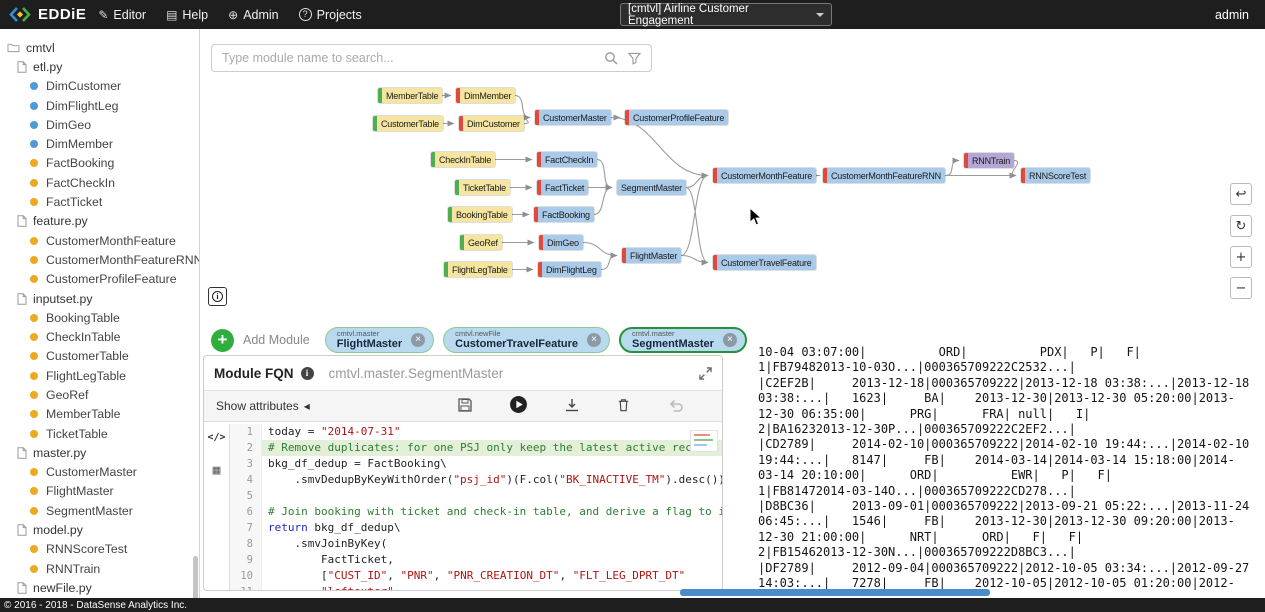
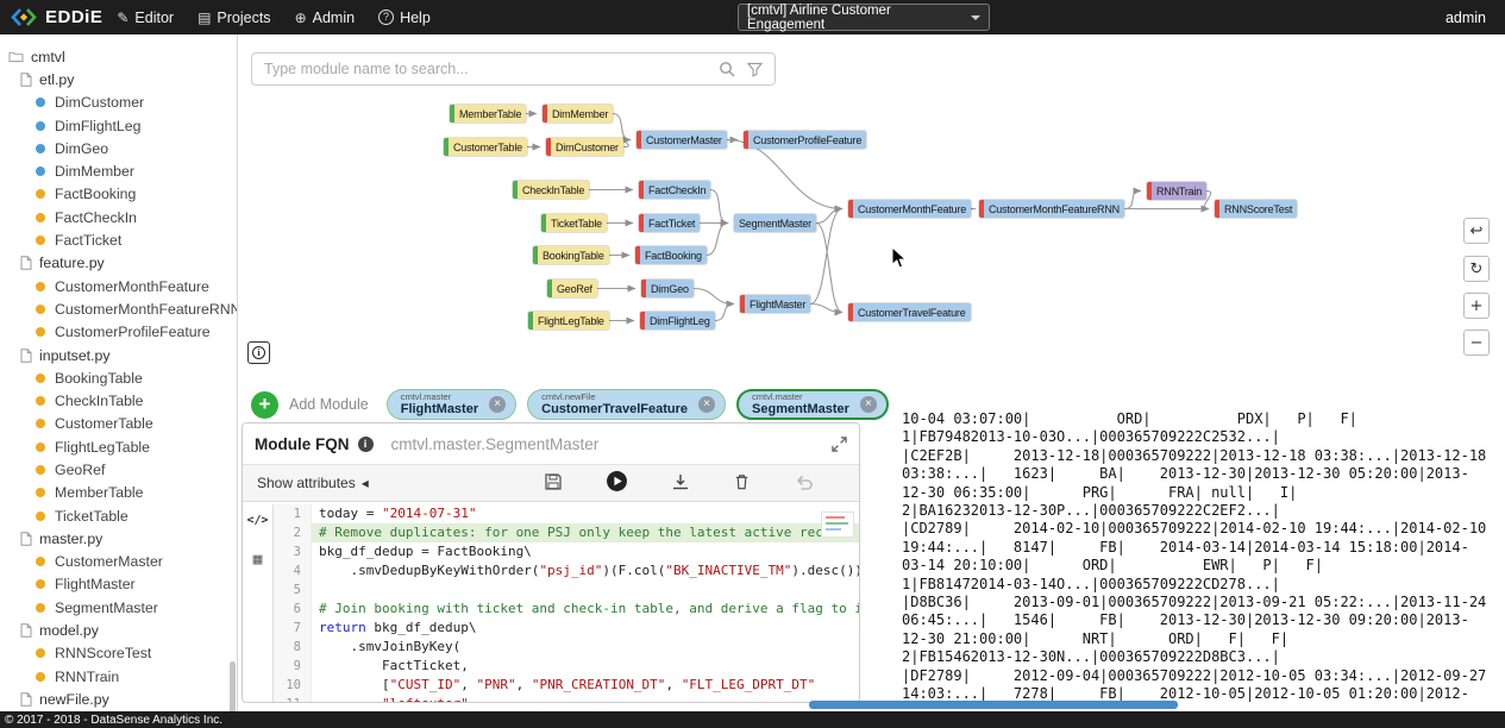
  EDDiE
  ✎
  Editor
  ▤
- Help
+ Projects
  ⊕
  Admin
  ?
- Projects
+ Help
  [cmtvl] Airline Customer Engagement
  admin
  cmtvl
  etl.py
  DimCustomer
  DimFlightLeg
  DimGeo
  DimMember
  FactBooking
  FactCheckIn
  FactTicket
  feature.py
  CustomerMonthFeature
  CustomerMonthFeatureRNN
  CustomerProfileFeature
  inputset.py
  BookingTable
  CheckInTable
  CustomerTable
  FlightLegTable
  GeoRef
  MemberTable
  TicketTable
  master.py
  CustomerMaster
  FlightMaster
  SegmentMaster
  model.py
  RNNScoreTest
  RNNTrain
  newFile.py
  MemberTable
  DimMember
  CustomerTable
  DimCustomer
  CustomerMaster
  CustomerProfileFeature
  CheckInTable
  FactCheckIn
  TicketTable
  FactTicket
  SegmentMaster
  BookingTable
  FactBooking
  GeoRef
  DimGeo
  FlightLegTable
  DimFlightLeg
  FlightMaster
  CustomerTravelFeature
  CustomerMonthFeature
  CustomerMonthFeatureRNN
  RNNTrain
  RNNScoreTest
  Type module name to search...
  ↩
  ↻
  +
  −
  i
  +
  Add Module
  cmtvl.master
  FlightMaster
  ×
  cmtvl.newFile
  CustomerTravelFeature
  ×
  cmtvl.master
  SegmentMaster
  ×
  Module FQN
  i
  cmtvl.master.SegmentMaster
  Show attributes
  ◂
  </>
  ▦
  1
  today = "2014-07-31"
  2
  # Remove duplicates: for one PSJ only keep the latest active rec
  3
  bkg_df_dedup = FactBooking\
  4
  .smvDedupByKeyWithOrder("psj_id")(F.col("BK_INACTIVE_TM").desc())
  5
  6
  # Join booking with ticket and check-in table, and derive a flag to i
  7
  return bkg_df_dedup\
  8
  .smvJoinByKey(
  9
  FactTicket,
  10
  ["CUST_ID", "PNR", "PNR_CREATION_DT", "FLT_LEG_DPRT_DT"
  10-04 03:07:00| ORD| PDX| P| F|
  1|FB79482013-10-03O...|000365709222C2532...|
  |C2EF2B| 2013-12-18|000365709222|2013-12-18 03:38:...|2013-12-18
  03:38:...| 1623| BA| 2013-12-30|2013-12-30 05:20:00|2013-
  12-30 06:35:00| PRG| FRA| null| I|
  2|BA16232013-12-30P...|000365709222C2EF2...|
  |CD2789| 2014-02-10|000365709222|2014-02-10 19:44:...|2014-02-10
  19:44:...| 8147| FB| 2014-03-14|2014-03-14 15:18:00|2014-
  03-14 20:10:00| ORD| EWR| P| F|
  1|FB81472014-03-14O...|000365709222CD278...|
  |D8BC36| 2013-09-01|000365709222|2013-09-21 05:22:...|2013-11-24
  06:45:...| 1546| FB| 2013-12-30|2013-12-30 09:20:00|2013-
  12-30 21:00:00| NRT| ORD| F| F|
  2|FB15462013-12-30N...|000365709222D8BC3...|
  |DF2789| 2012-09-04|000365709222|2012-10-05 03:34:...|2012-09-27
  14:03:...| 7278| FB| 2012-10-05|2012-10-05 01:20:00|2012-
- © 2016 - 2018 - DataSense Analytics Inc.
+ © 2017 - 2018 - DataSense Analytics Inc.
